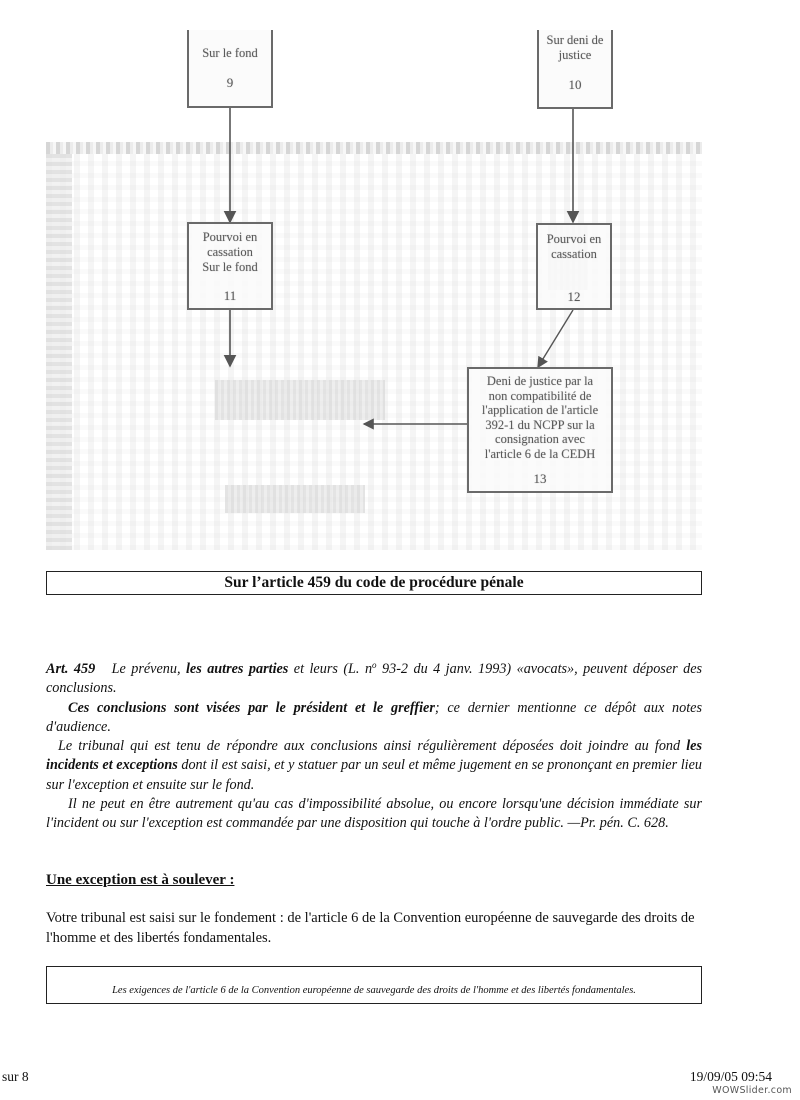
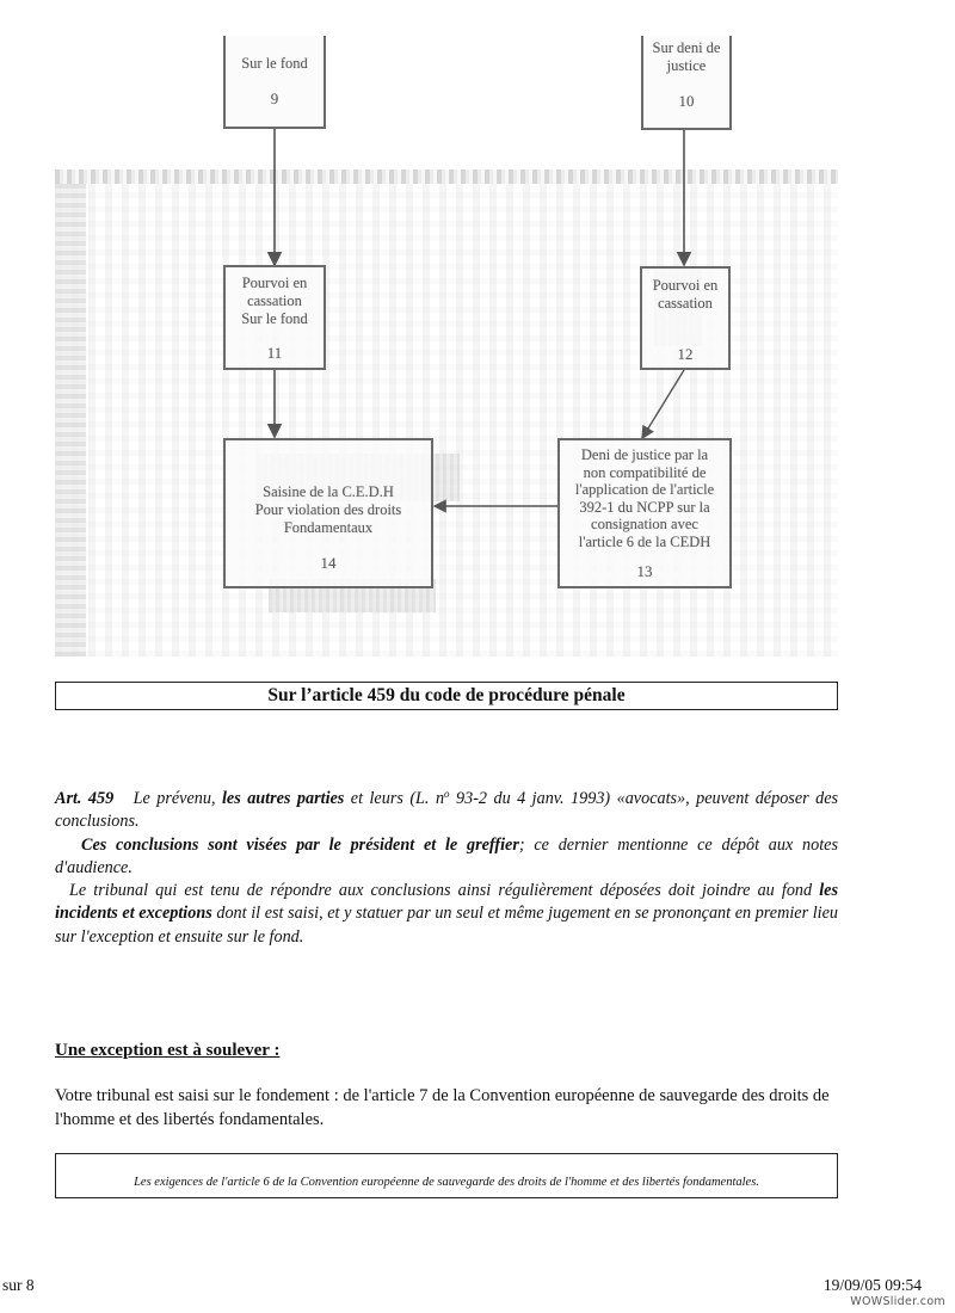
  Sur le fond
  9
  Sur deni de
  justice
  10
  Pourvoi en
  cassation
  Sur le fond
  11
  Pourvoi en
  cassation
  12
  Deni de justice par la
  non compatibilité de
  l'application de l'article
  392-1 du NCPP sur la
  consignation avec
  l'article 6 de la CEDH
  13
+ Saisine de la C.E.D.H
+ Pour violation des droits
+ Fondamentaux
+ 14
  Sur l’article 459 du code de procédure pénale
  Art. 459 Le prévenu, les autres parties et leurs (L. no 93-2 du 4 janv. 1993) «avocats», peuvent déposer des conclusions.
  Ces conclusions sont visées par le président et le greffier; ce dernier mentionne ce dépôt aux notes d'audience.
  Le tribunal qui est tenu de répondre aux conclusions ainsi régulièrement déposées doit joindre au fond les incidents et exceptions dont il est saisi, et y statuer par un seul et même jugement en se prononçant en premier lieu sur l'exception et ensuite sur le fond.
- Il ne peut en être autrement qu'au cas d'impossibilité absolue, ou encore lorsqu'une décision immédiate sur l'incident ou sur l'exception est commandée par une disposition qui touche à l'ordre public. —Pr. pén. C. 628.
  Une exception est à soulever :
- Votre tribunal est saisi sur le fondement : de l'article 6 de la Convention européenne de sauvegarde des droits de l'homme et des libertés fondamentales.
+ Votre tribunal est saisi sur le fondement : de l'article 7 de la Convention européenne de sauvegarde des droits de l'homme et des libertés fondamentales.
  Les exigences de l'article 6 de la Convention européenne de sauvegarde des droits de l'homme et des libertés fondamentales.
  sur 8
  19/09/05 09:54
  WOWSlider.com
